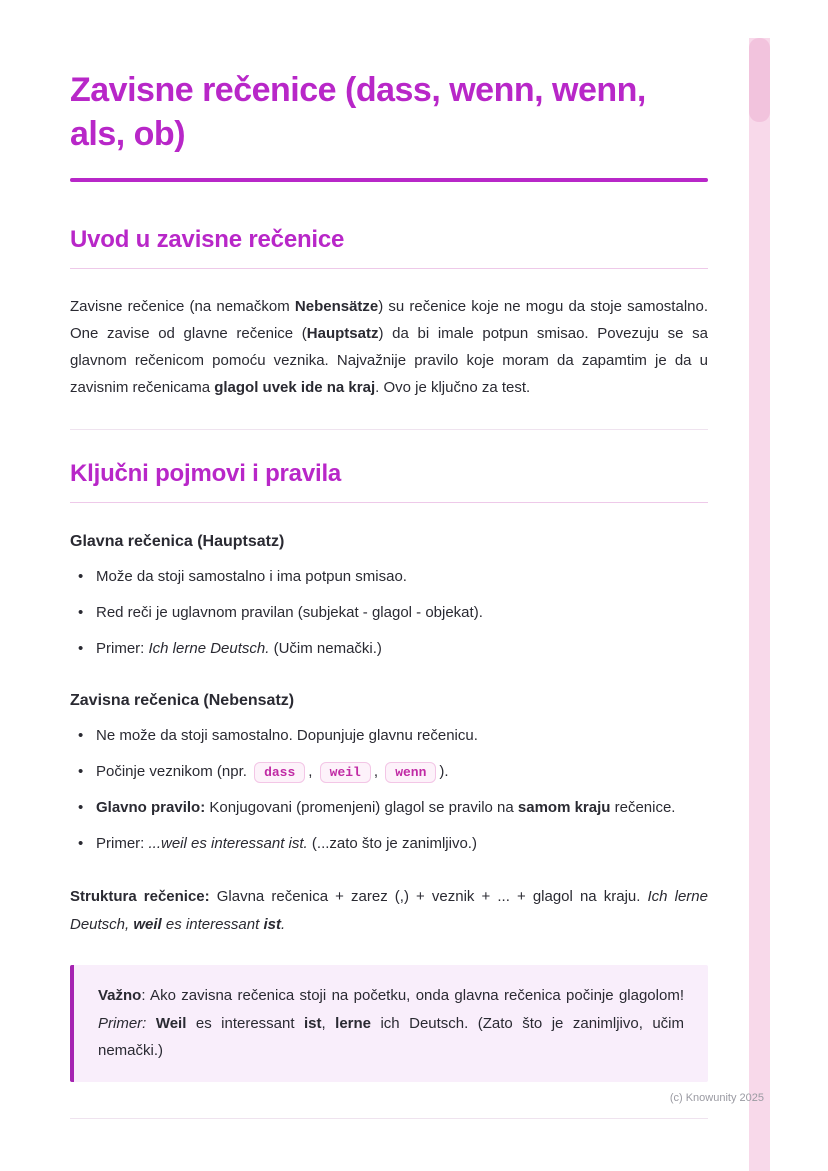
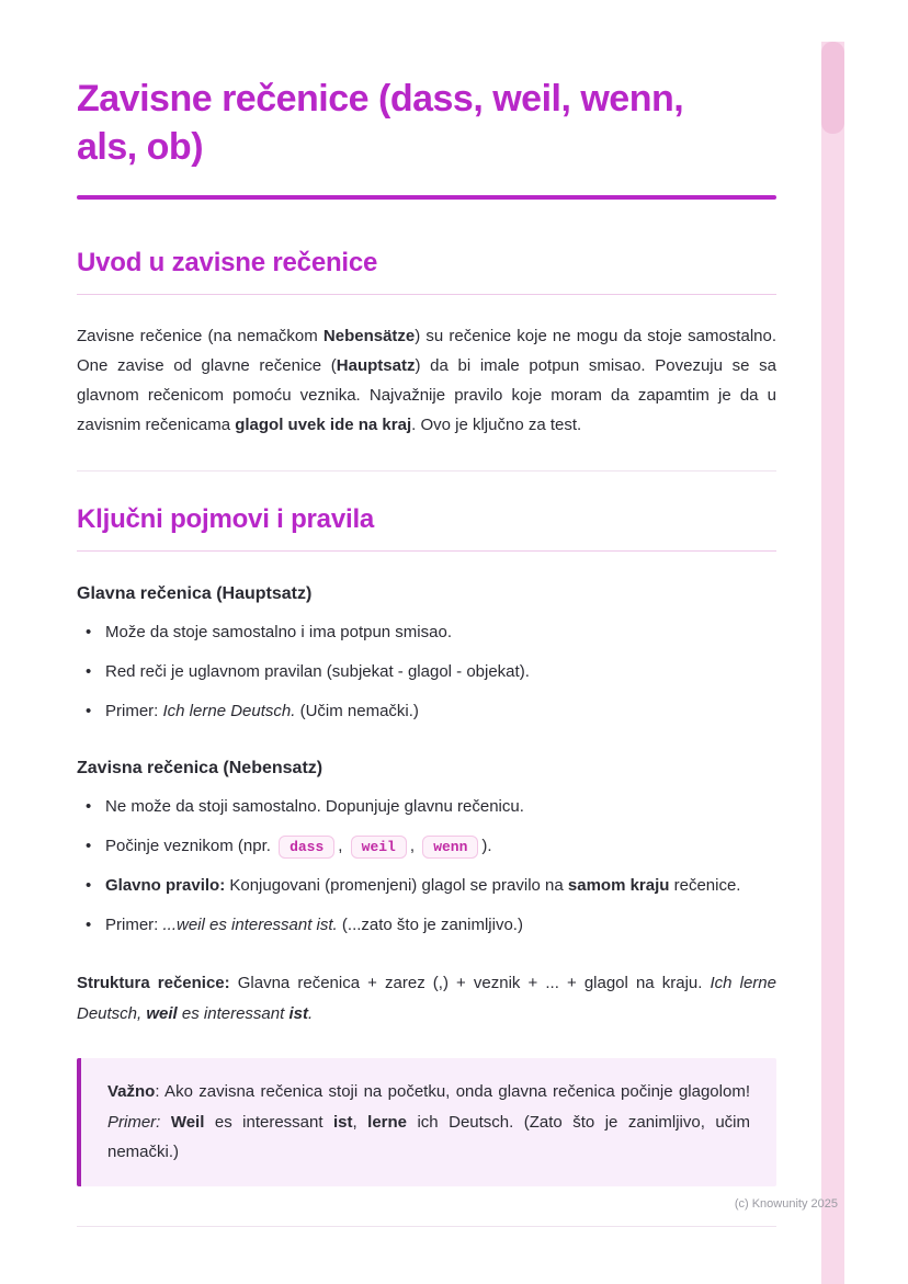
- Zavisne rečenice (dass, wenn, wenn, als, ob)
+ Zavisne rečenice (dass, weil, wenn, als, ob)
  Uvod u zavisne rečenice
  Zavisne rečenice (na nemačkom Nebensätze) su rečenice koje ne mogu da stoje samostalno. One zavise od glavne rečenice (Hauptsatz) da bi imale potpun smisao. Povezuju se sa glavnom rečenicom pomoću veznika. Najvažnije pravilo koje moram da zapamtim je da u zavisnim rečenicama glagol uvek ide na kraj. Ovo je ključno za test.
  Ključni pojmovi i pravila
  Glavna rečenica (Hauptsatz)
- Može da stoji samostalno i ima potpun smisao.
+ Može da stoje samostalno i ima potpun smisao.
  Red reči je uglavnom pravilan (subjekat - glagol - objekat).
  Primer: Ich lerne Deutsch. (Učim nemački.)
  Zavisna rečenica (Nebensatz)
  Ne može da stoji samostalno. Dopunjuje glavnu rečenicu.
  Počinje veznikom (npr. dass , weil , wenn ).
  Glavno pravilo: Konjugovani (promenjeni) glagol se pravilo na samom kraju rečenice.
  Primer: ...weil es interessant ist. (...zato što je zanimljivo.)
  Struktura rečenice: Glavna rečenica + zarez (,) + veznik + ... + glagol na kraju. Ich lerne Deutsch, weil es interessant ist.
  Važno: Ako zavisna rečenica stoji na početku, onda glavna rečenica počinje glagolom! Primer: Weil es interessant ist, lerne ich Deutsch. (Zato što je zanimljivo, učim nemački.)
  (c) Knowunity 2025
